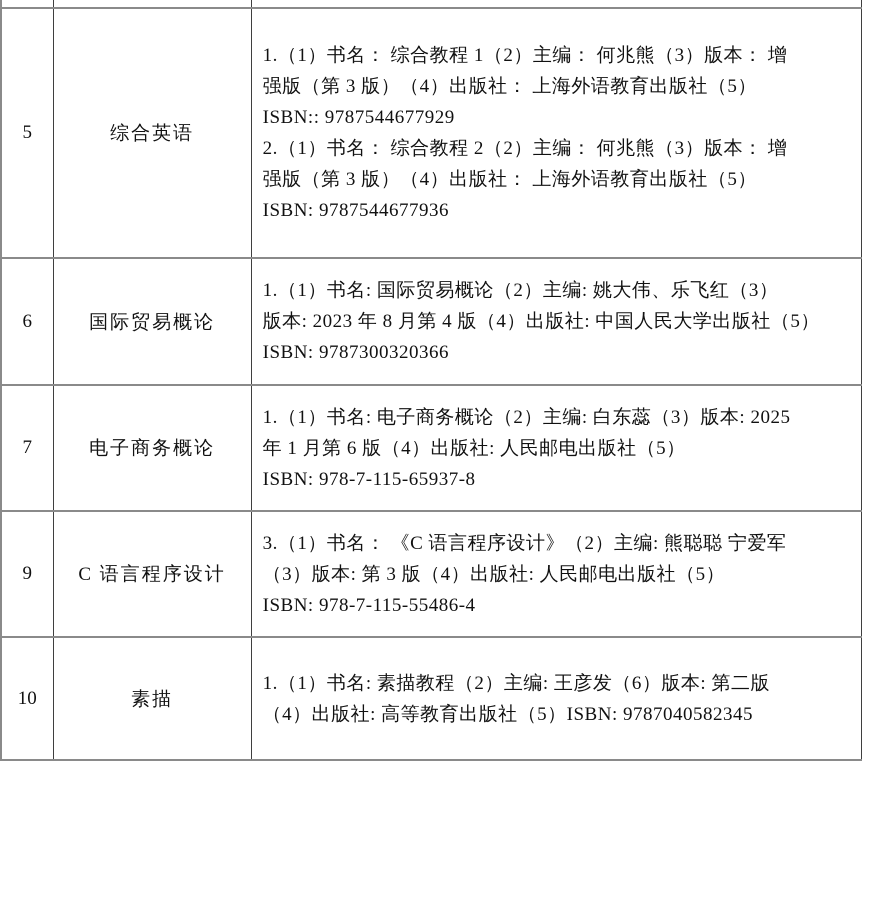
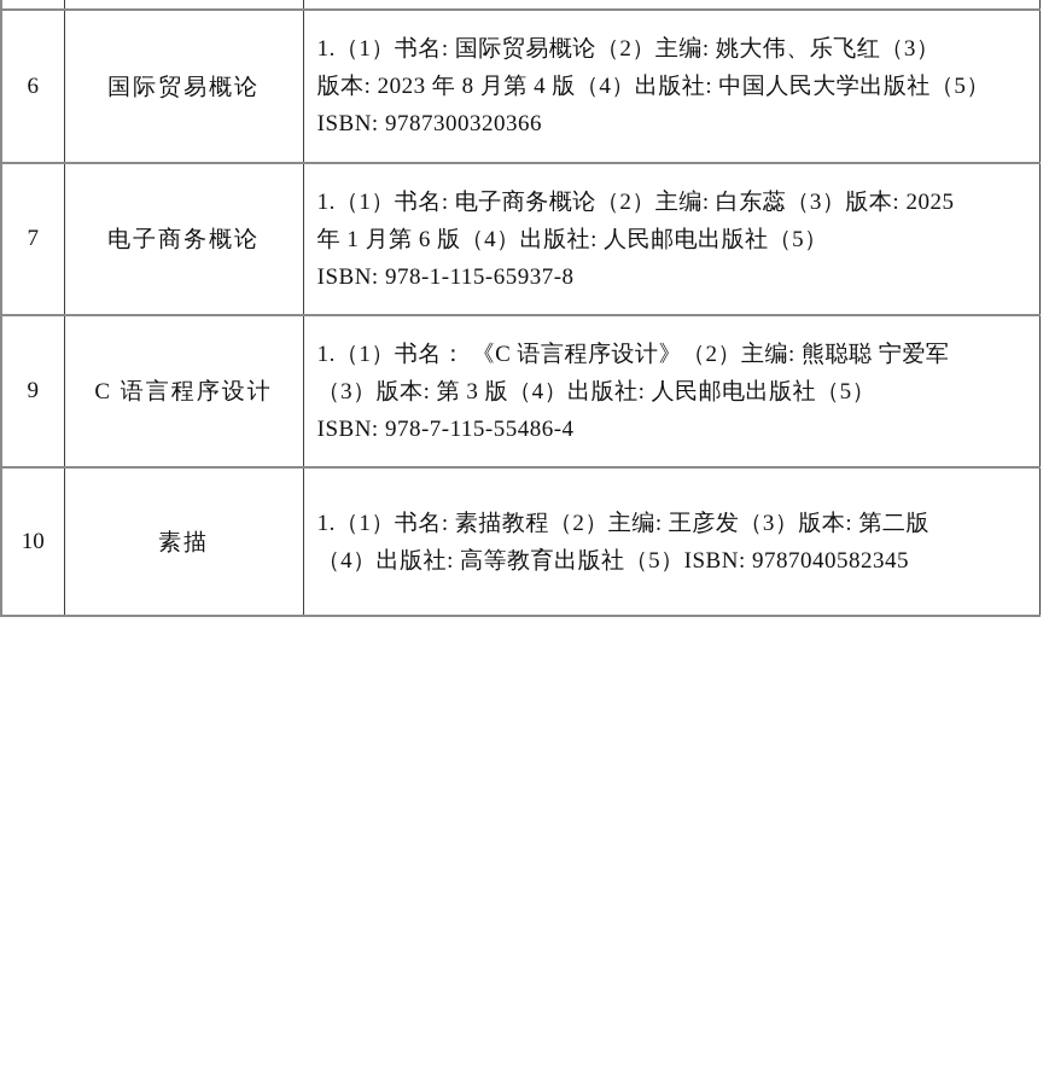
- 5	综合英语	1.（1）书名： 综合教程 1（2）主编： 何兆熊（3）版本： 增 强版（第 3 版）（4）出版社： 上海外语教育出版社（5） ISBN:: 9787544677929 2.（1）书名： 综合教程 2（2）主编： 何兆熊（3）版本： 增 强版（第 3 版）（4）出版社： 上海外语教育出版社（5） ISBN: 9787544677936
  6	国际贸易概论	1.（1）书名: 国际贸易概论（2）主编: 姚大伟、乐飞红（3） 版本: 2023 年 8 月第 4 版（4）出版社: 中国人民大学出版社（5） ISBN: 9787300320366
- 7	电子商务概论	1.（1）书名: 电子商务概论（2）主编: 白东蕊（3）版本: 2025 年 1 月第 6 版（4）出版社: 人民邮电出版社（5） ISBN: 978-7-115-65937-8
+ 7	电子商务概论	1.（1）书名: 电子商务概论（2）主编: 白东蕊（3）版本: 2025 年 1 月第 6 版（4）出版社: 人民邮电出版社（5） ISBN: 978-1-115-65937-8
- 9	C 语言程序设计	3.（1）书名： 《C 语言程序设计》（2）主编: 熊聪聪 宁爱军 （3）版本: 第 3 版（4）出版社: 人民邮电出版社（5） ISBN: 978-7-115-55486-4
+ 9	C 语言程序设计	1.（1）书名： 《C 语言程序设计》（2）主编: 熊聪聪 宁爱军 （3）版本: 第 3 版（4）出版社: 人民邮电出版社（5） ISBN: 978-7-115-55486-4
- 10	素描	1.（1）书名: 素描教程（2）主编: 王彦发（6）版本: 第二版 （4）出版社: 高等教育出版社（5）ISBN: 9787040582345
+ 10	素描	1.（1）书名: 素描教程（2）主编: 王彦发（3）版本: 第二版 （4）出版社: 高等教育出版社（5）ISBN: 9787040582345
